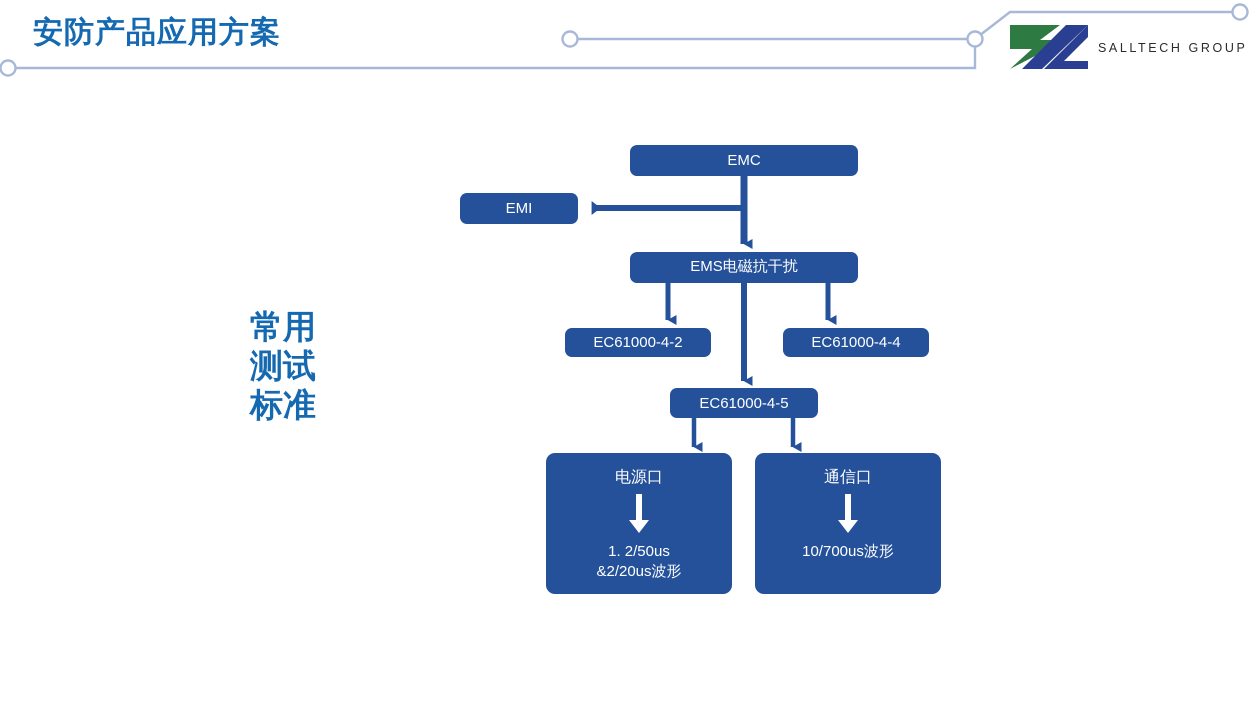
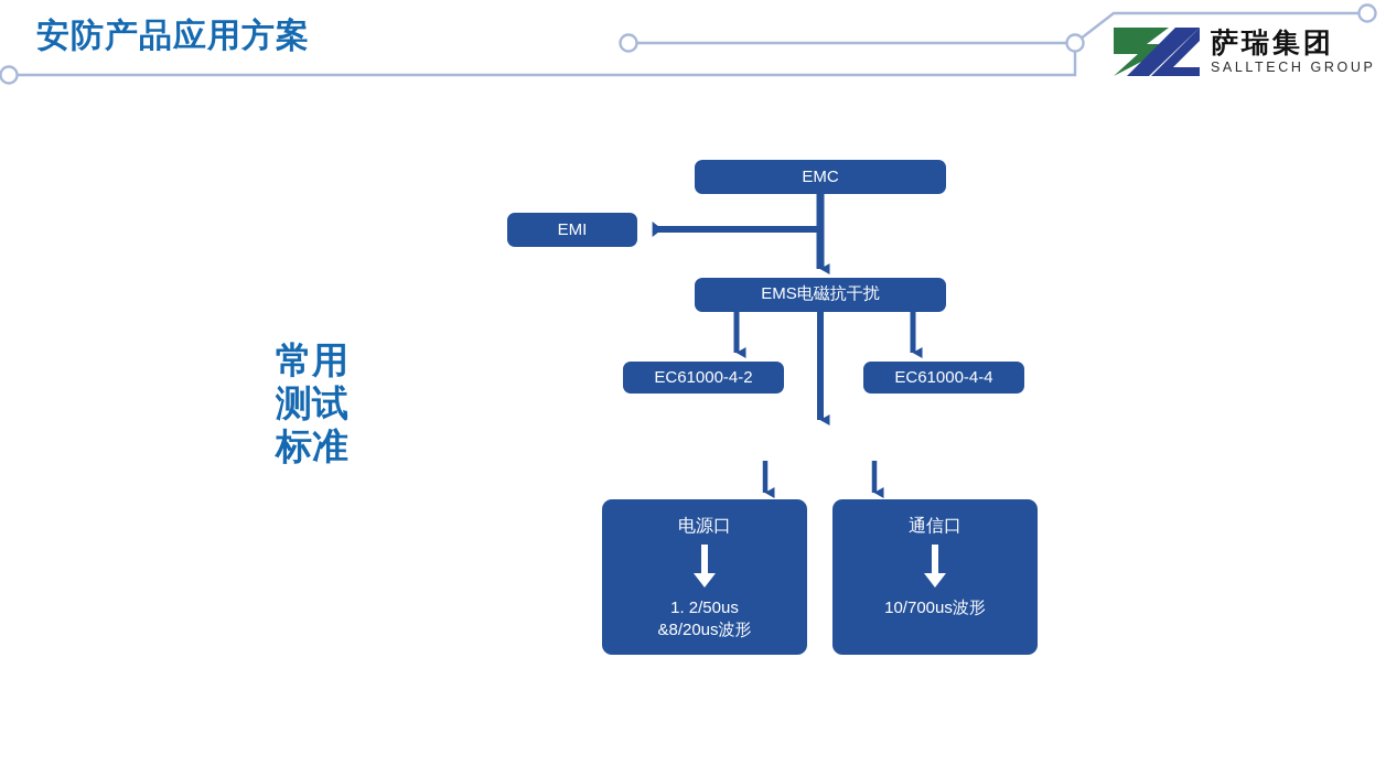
  安防产品应用方案
+ 萨瑞集团
  SALLTECH GROUP
  常用
  测试
  标准
  EMC
  EMI
  EMS电磁抗干扰
  EC61000-4-2
  EC61000-4-4
- EC61000-4-5
  电源口
  1. 2/50us
- &2/20us波形
+ &8/20us波形
  通信口
  10/700us波形
